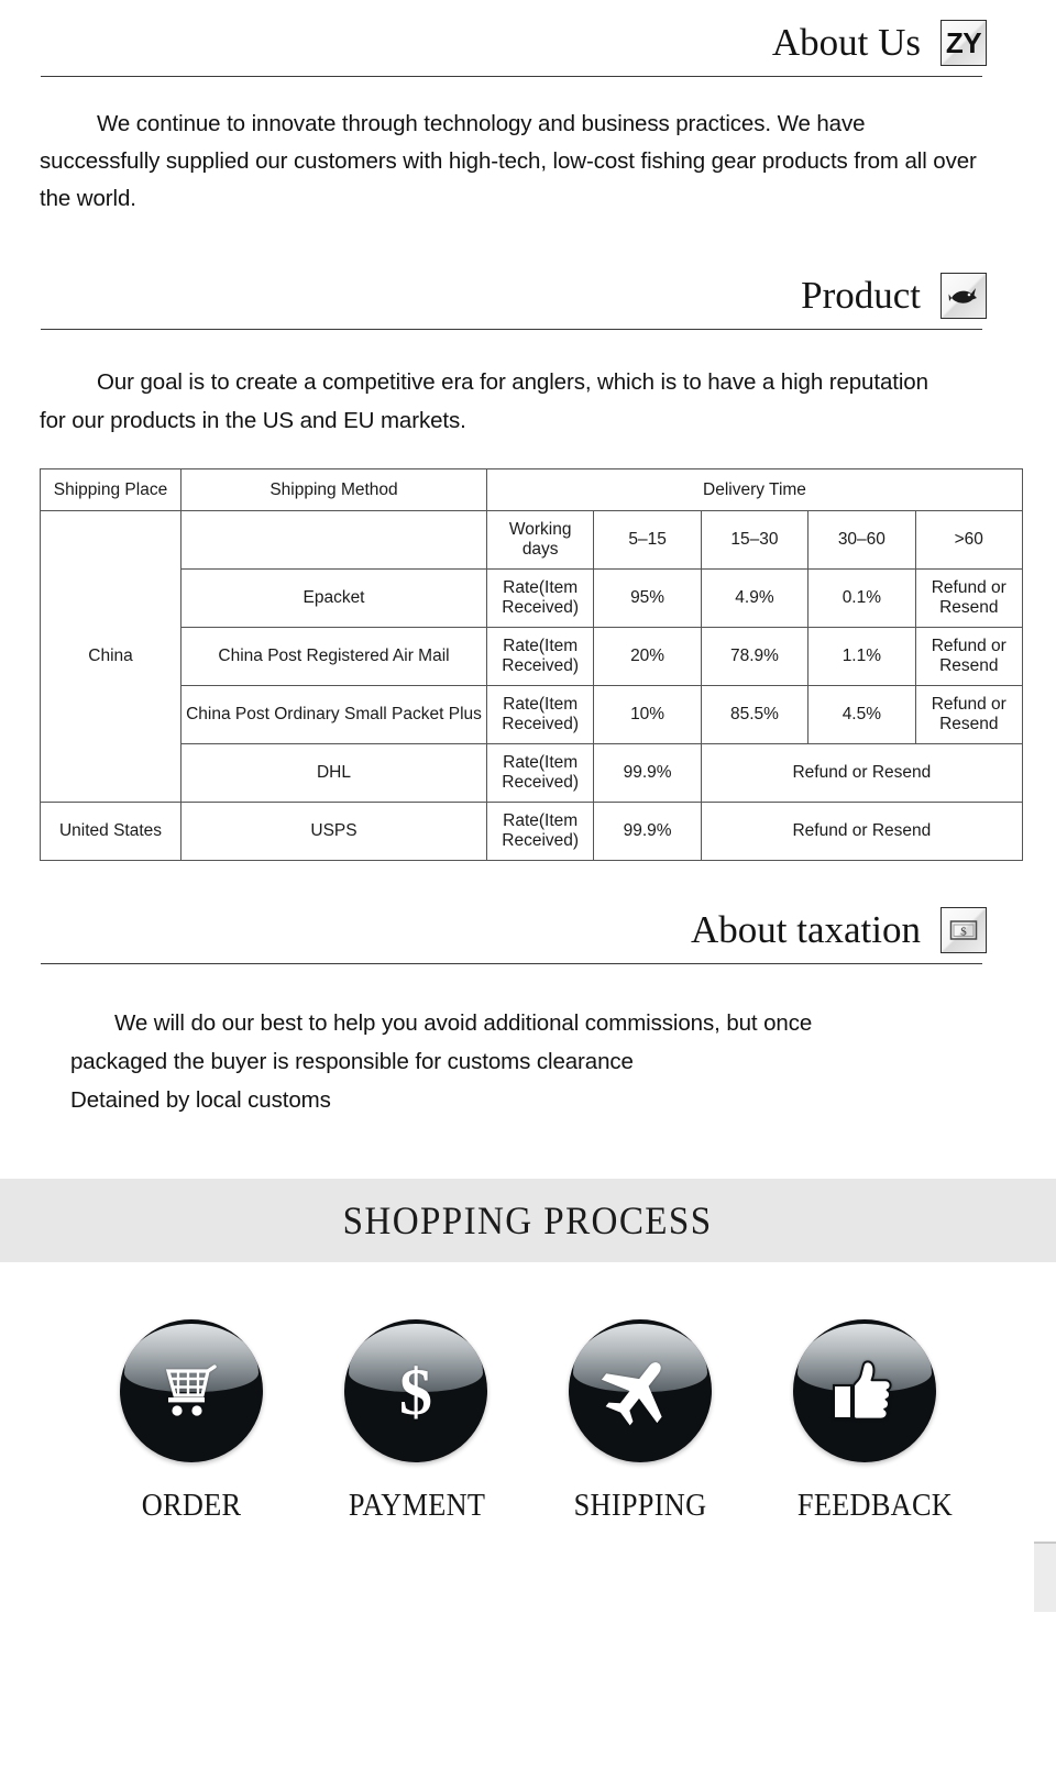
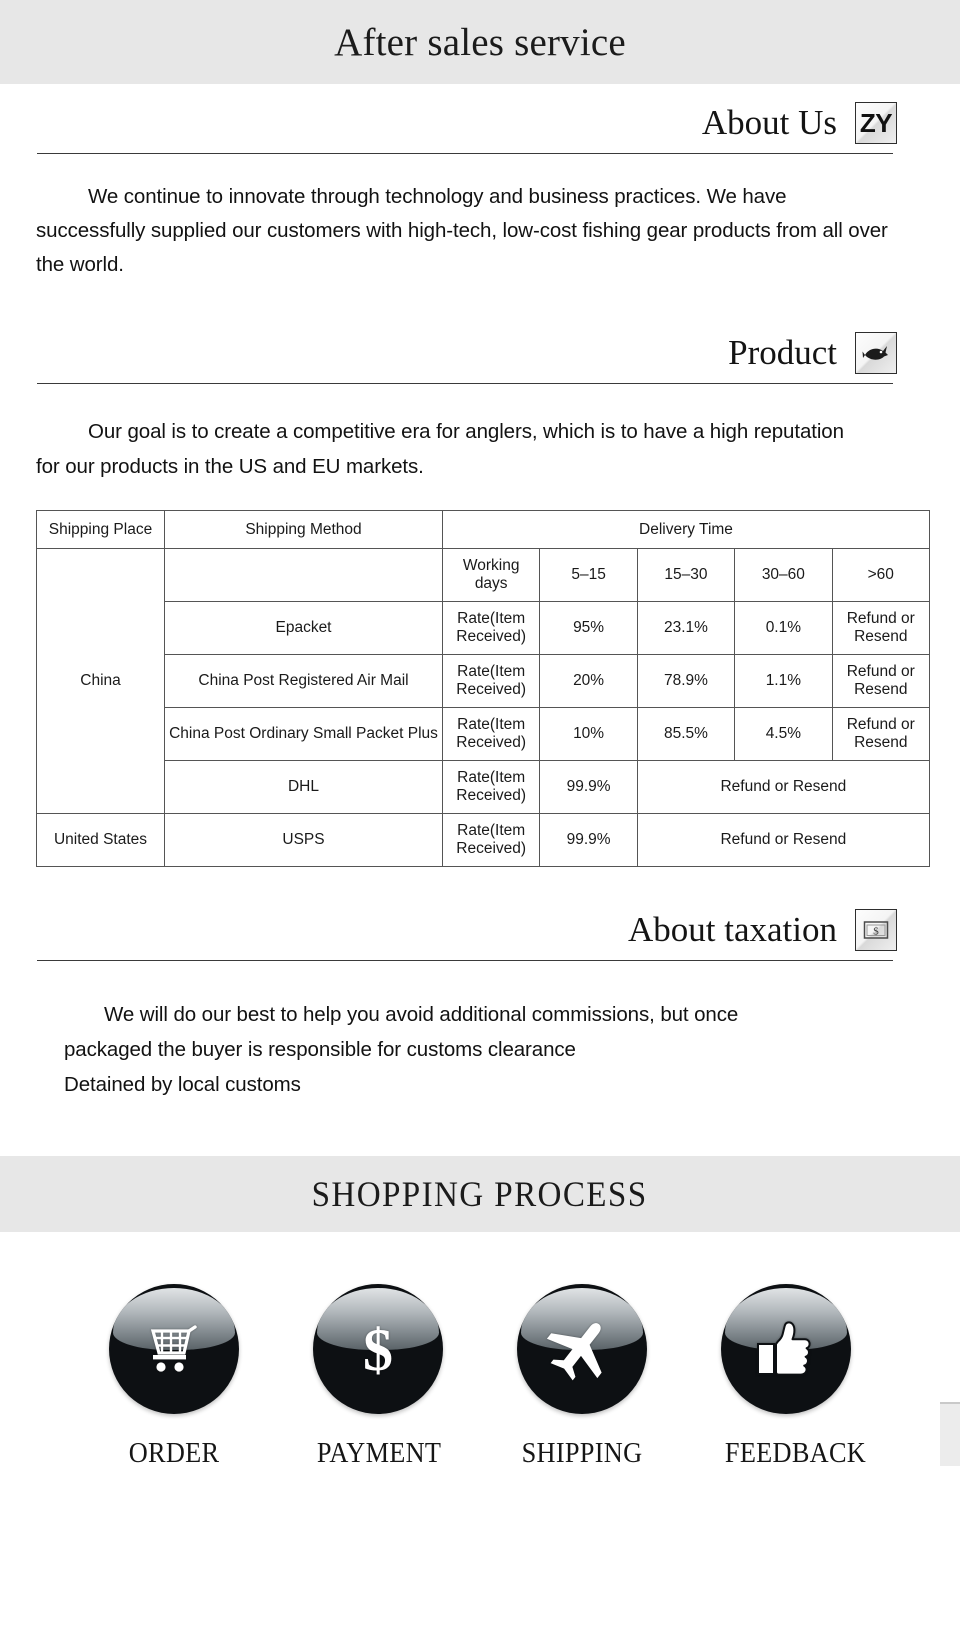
+ After sales service
  About Us
  ZY
  We continue to innovate through technology and business practices. We have successfully supplied our customers with high-tech, low-cost fishing gear products from all over the world.
  Product
  Our goal is to create a competitive era for anglers, which is to have a high reputation for our products in the US and EU markets.
  Shipping Place	Shipping Method	Delivery Time
  China		Working days	5–15	15–30	30–60	>60
- Epacket	Rate(Item Received)	95%	4.9%	0.1%	Refund or Resend
+ Epacket	Rate(Item Received)	95%	23.1%	0.1%	Refund or Resend
  China Post Registered Air Mail	Rate(Item Received)	20%	78.9%	1.1%	Refund or Resend
  China Post Ordinary Small Packet Plus	Rate(Item Received)	10%	85.5%	4.5%	Refund or Resend
  DHL	Rate(Item Received)	99.9%	Refund or Resend
  United States	USPS	Rate(Item Received)	99.9%	Refund or Resend
  About taxation
  $
  We will do our best to help you avoid additional commissions, but once
  packaged the buyer is responsible for customs clearance
  Detained by local customs
  SHOPPING PROCESS
  ORDER
  $
  PAYMENT
  SHIPPING
  FEEDBACK
